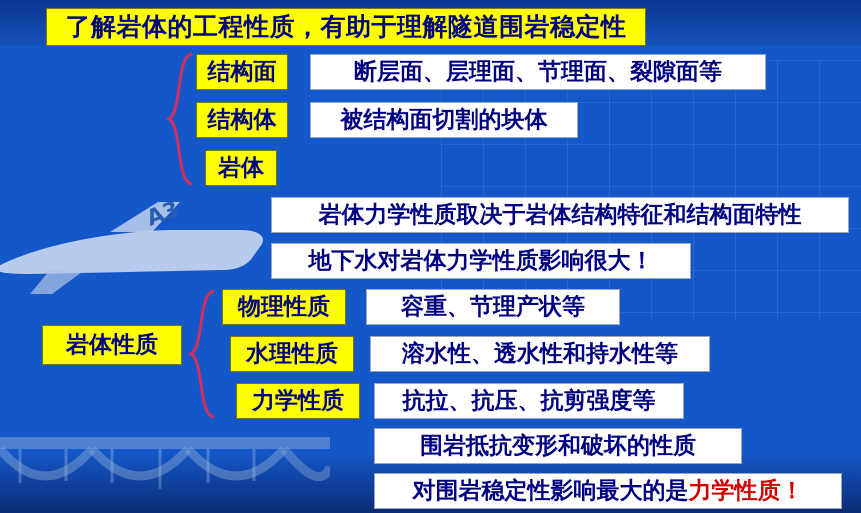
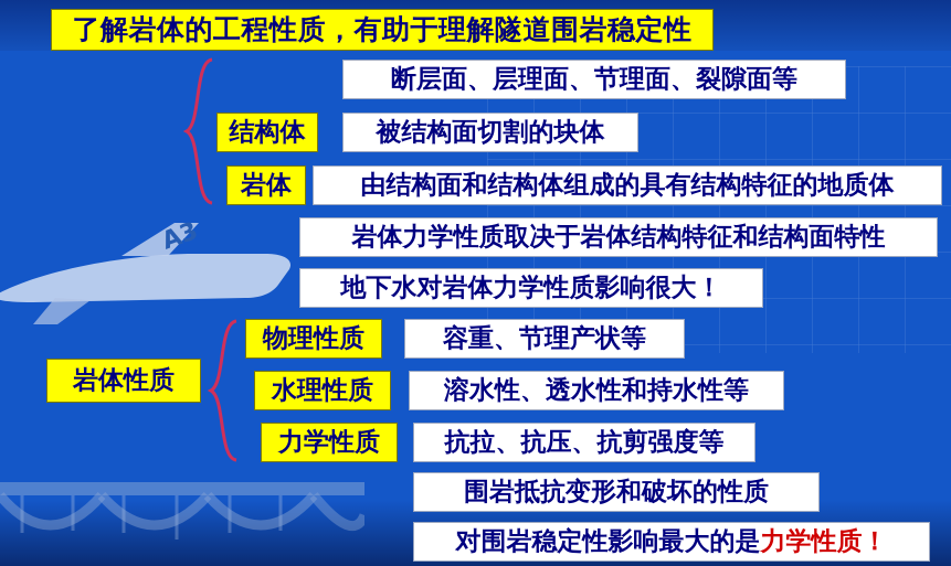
  了解岩体的工程性质，有助于理解隧道围岩稳定性
- 结构面
  断层面、层理面、节理面、裂隙面等
  结构体
  被结构面切割的块体
  岩体
+ 由结构面和结构体组成的具有结构特征的地质体
  岩体力学性质取决于岩体结构特征和结构面特性
  地下水对岩体力学性质影响很大！
  岩体性质
  物理性质
  容重、节理产状等
  水理性质
  溶水性、透水性和持水性等
  力学性质
  抗拉、抗压、抗剪强度等
  围岩抵抗变形和破坏的性质
  对围岩稳定性影响最大的是
  力学性质
  ！
